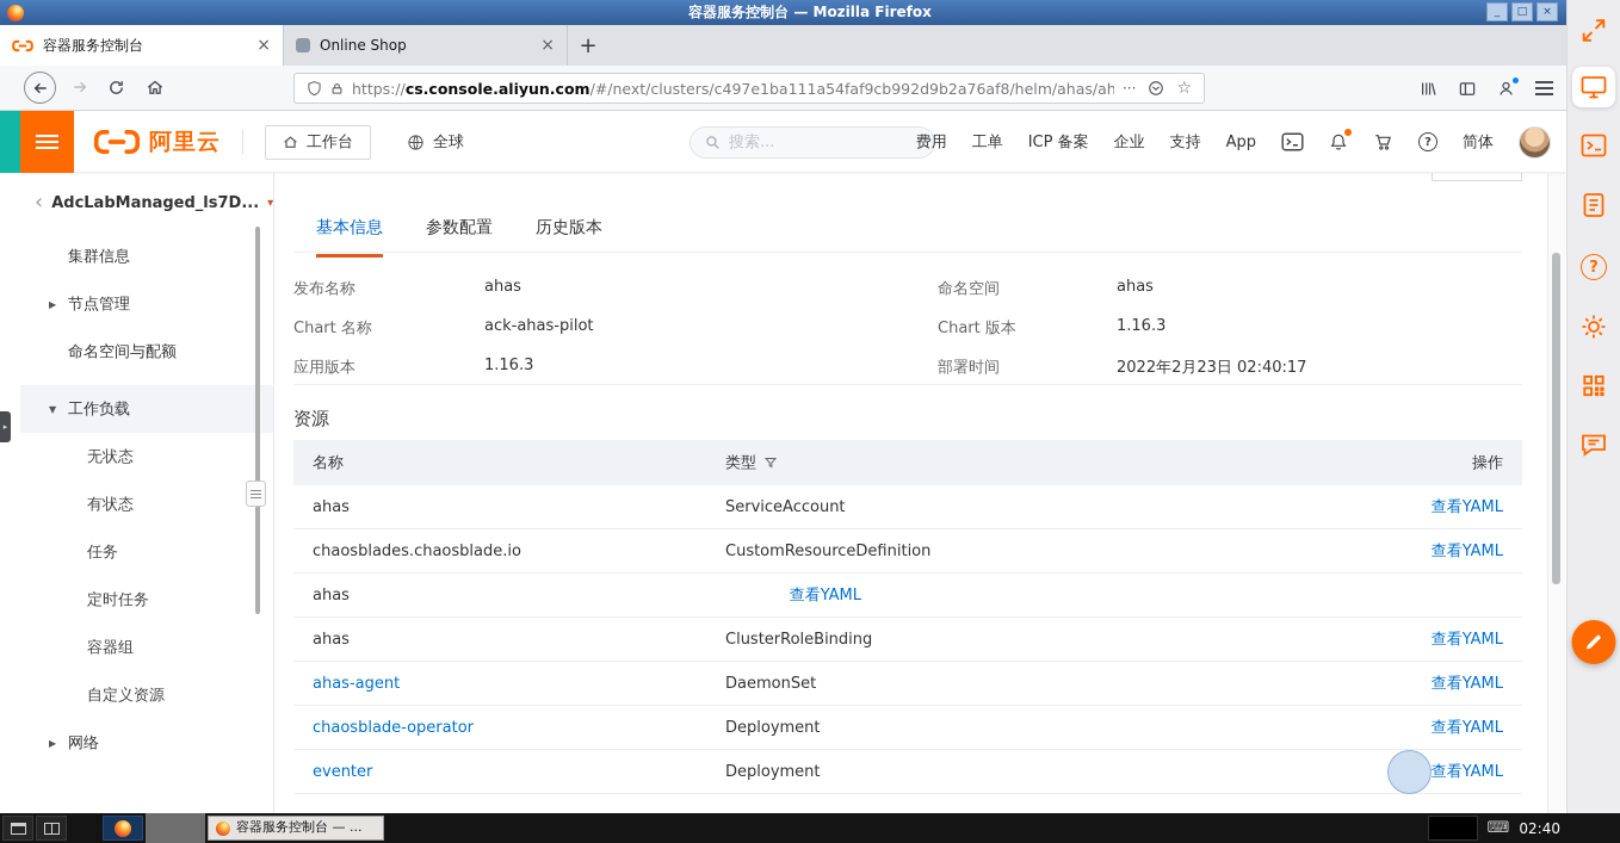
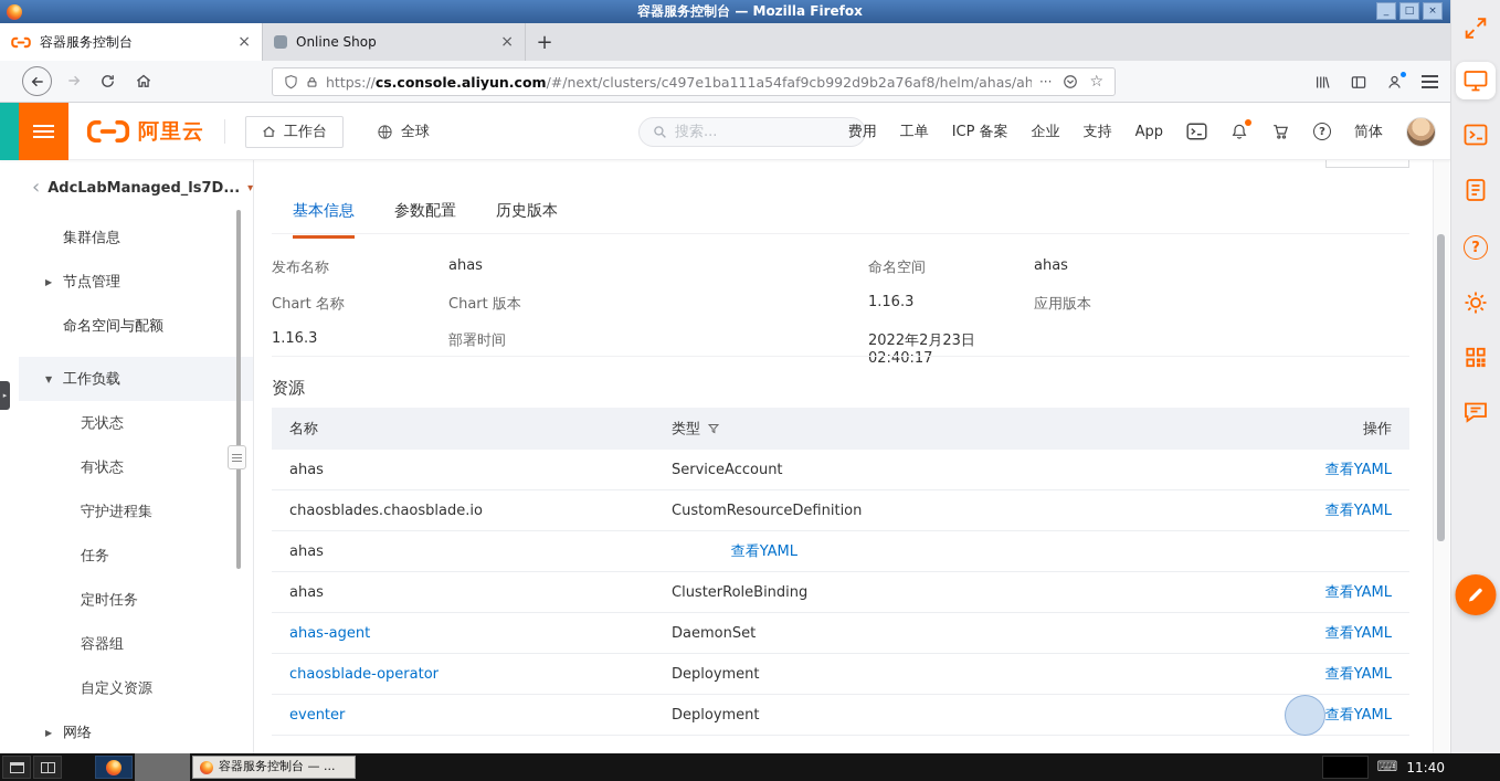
  容器服务控制台 — Mozilla Firefox
  _
  □
  ×
  容器服务控制台
  ×
  Online Shop
  ×
  +
  https://cs.console.aliyun.com/#/next/clusters/c497e1ba111a54faf9cb992d9b2a76af8/helm/ahas/ah
  ···
  ☆
  阿里云
  工作台
  全球
  搜索...
  费用
  工单
  ICP 备案
  企业
  支持
  App
  ?
  简体
  ‹
  AdcLabManaged_ls7D...
  ▾
  集群信息
  ▶
  节点管理
  命名空间与配额
  ▼
  工作负载
  无状态
  有状态
+ 守护进程集
  任务
  定时任务
  容器组
  自定义资源
  ▶
  网络
  ▸
  基本信息
  参数配置
  历史版本
  发布名称
  ahas
  命名空间
  ahas
  Chart 名称
- ack-ahas-pilot
  Chart 版本
  1.16.3
  应用版本
  1.16.3
  部署时间
  2022年2月23日 02:40:17
  资源
  名称
  类型
  操作
  ahas
  ServiceAccount
  查看YAML
  chaosblades.chaosblade.io
  CustomResourceDefinition
  查看YAML
  ahas
  查看YAML
  ahas
  ClusterRoleBinding
  查看YAML
  ahas-agent
  DaemonSet
  查看YAML
  chaosblade-operator
  Deployment
  查看YAML
  eventer
  Deployment
  查看YAML
  ?
  容器服务控制台 — ...
  ⌨
- 02:40
+ 11:40
